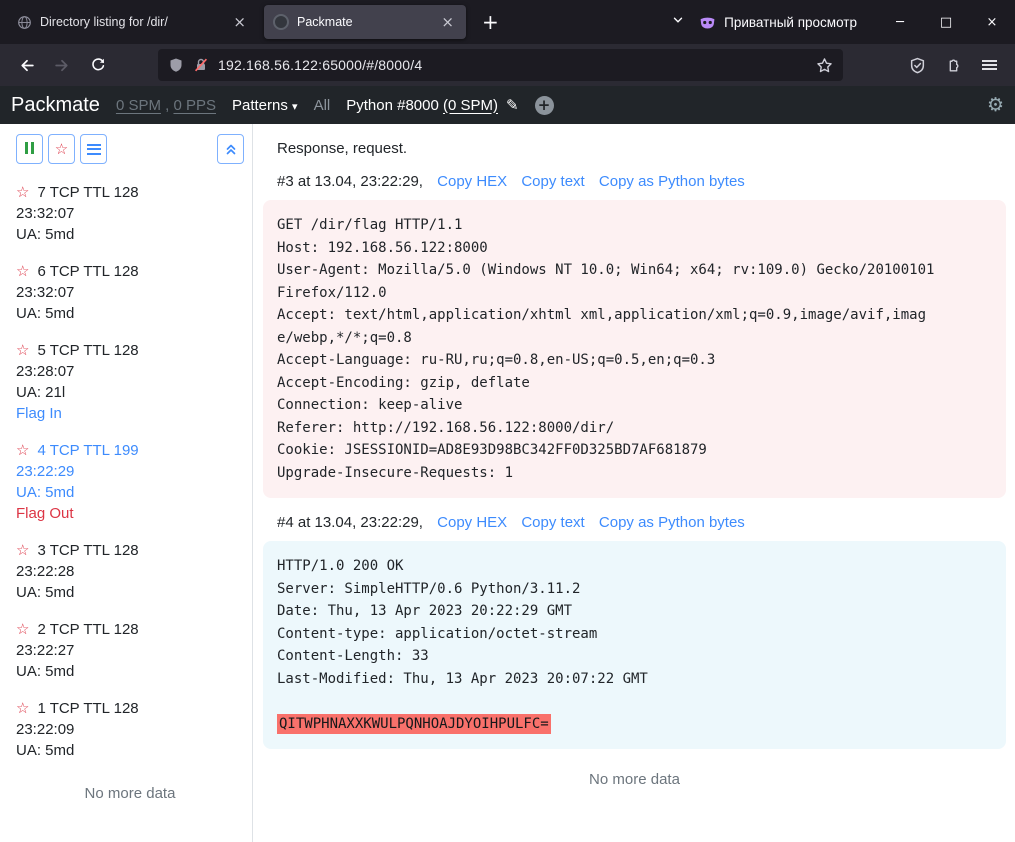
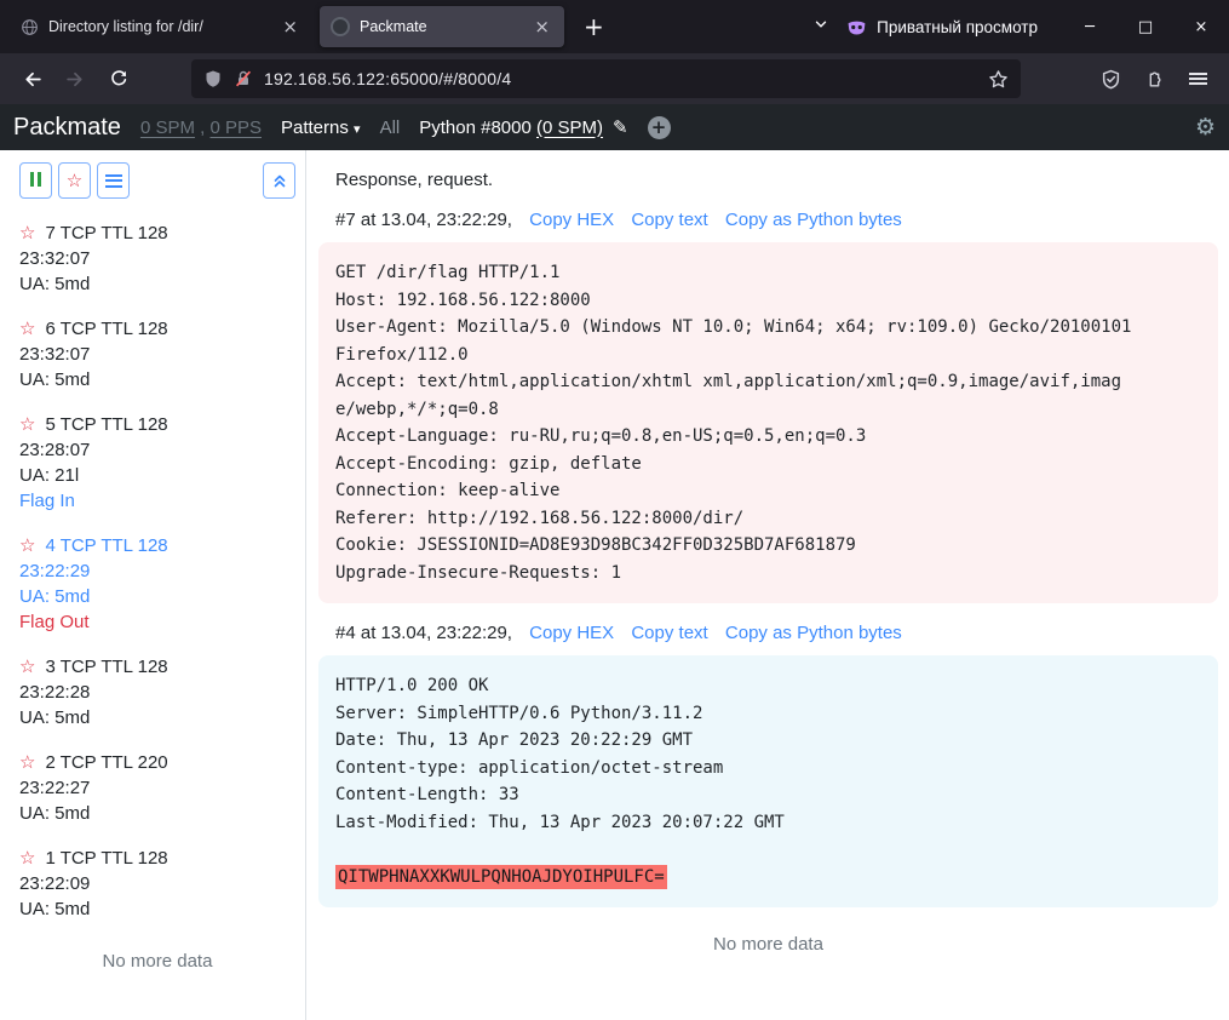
  Directory listing for /dir/
  ×
  Packmate
  ×
  +
  Приватный просмотр
  ─
  □
  ×
  192.168.56.122:65000/#/8000/4
  Packmate
  0 SPM , 0 PPS
  Patterns ▾
  All
  Python #8000 (0 SPM)
  ✎
  +
  ⚙
  ☆
  ☆ 7 TCP TTL 128
  23:32:07
  UA: 5md
  ☆ 6 TCP TTL 128
  23:32:07
  UA: 5md
  ☆ 5 TCP TTL 128
  23:28:07
  UA: 21l
  Flag In
- ☆ 4 TCP TTL 199
+ ☆ 4 TCP TTL 128
  23:22:29
  UA: 5md
  Flag Out
  ☆ 3 TCP TTL 128
  23:22:28
  UA: 5md
- ☆ 2 TCP TTL 128
+ ☆ 2 TCP TTL 220
  23:22:27
  UA: 5md
  ☆ 1 TCP TTL 128
  23:22:09
  UA: 5md
  No more data
  Response, request.
- #3 at 13.04, 23:22:29, Copy HEX Copy text Copy as Python bytes
+ #7 at 13.04, 23:22:29, Copy HEX Copy text Copy as Python bytes
  GET /dir/flag HTTP/1.1
  Host: 192.168.56.122:8000
  User-Agent: Mozilla/5.0 (Windows NT 10.0; Win64; x64; rv:109.0) Gecko/20100101 Firefox/112.0
  Accept: text/html,application/xhtml xml,application/xml;q=0.9,image/avif,image/webp,*/*;q=0.8
  Accept-Language: ru-RU,ru;q=0.8,en-US;q=0.5,en;q=0.3
  Accept-Encoding: gzip, deflate
  Connection: keep-alive
  Referer: http://192.168.56.122:8000/dir/
  Cookie: JSESSIONID=AD8E93D98BC342FF0D325BD7AF681879
  Upgrade-Insecure-Requests: 1
  #4 at 13.04, 23:22:29, Copy HEX Copy text Copy as Python bytes
  HTTP/1.0 200 OK
  Server: SimpleHTTP/0.6 Python/3.11.2
  Date: Thu, 13 Apr 2023 20:22:29 GMT
  Content-type: application/octet-stream
  Content-Length: 33
  Last-Modified: Thu, 13 Apr 2023 20:07:22 GMT
  QITWPHNAXXKWULPQNHOAJDYOIHPULFC=
  No more data
